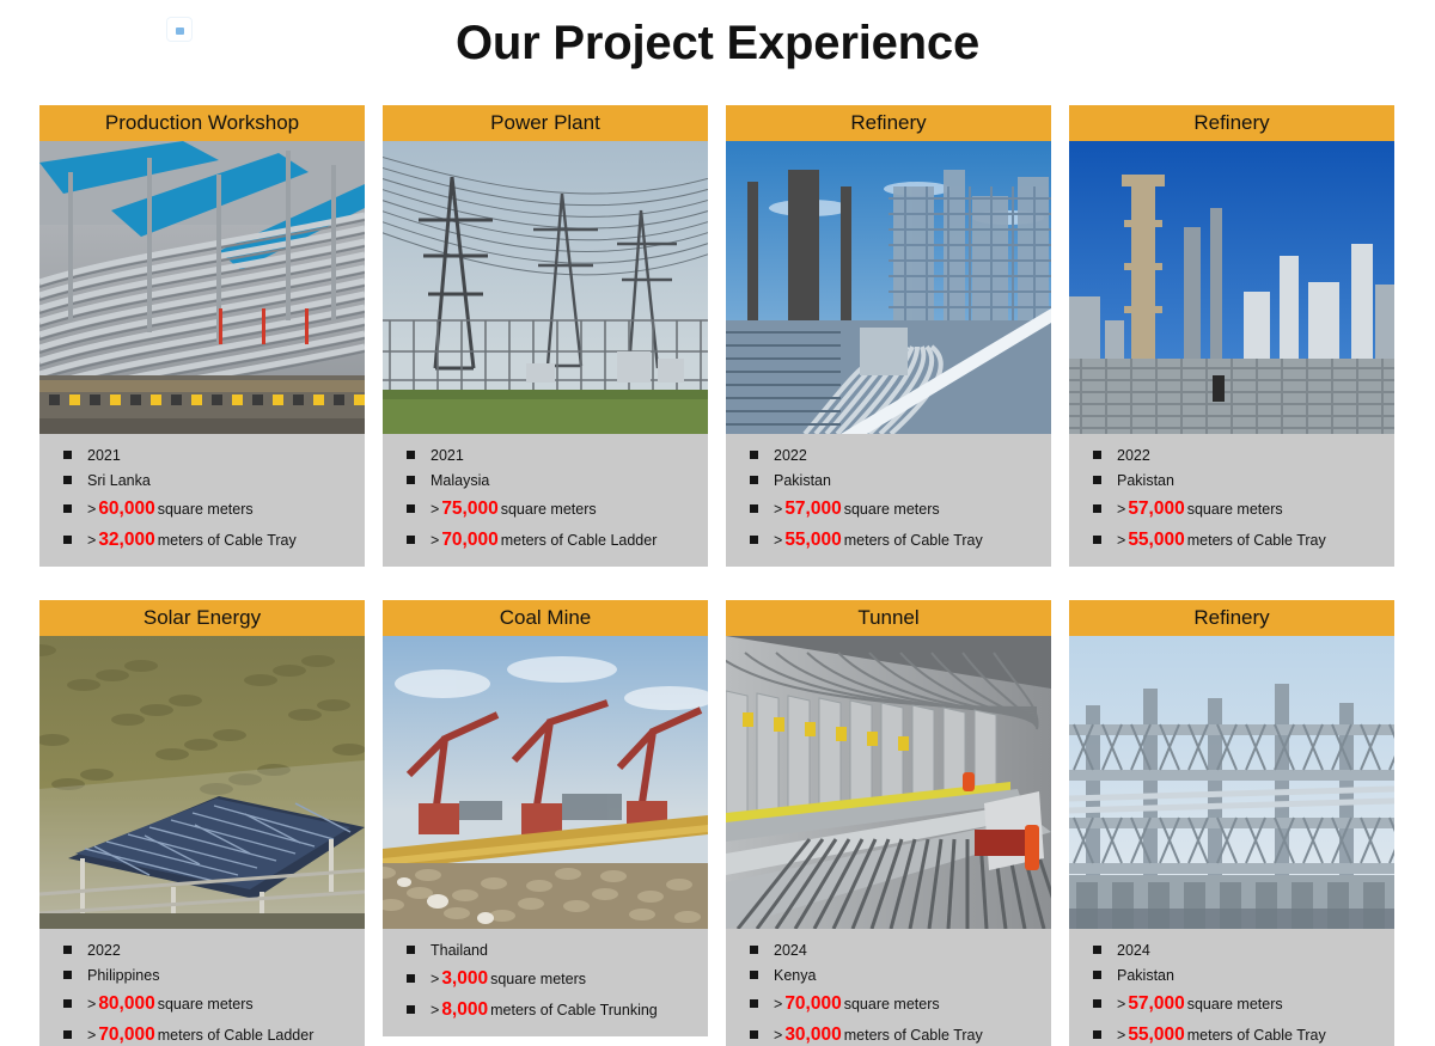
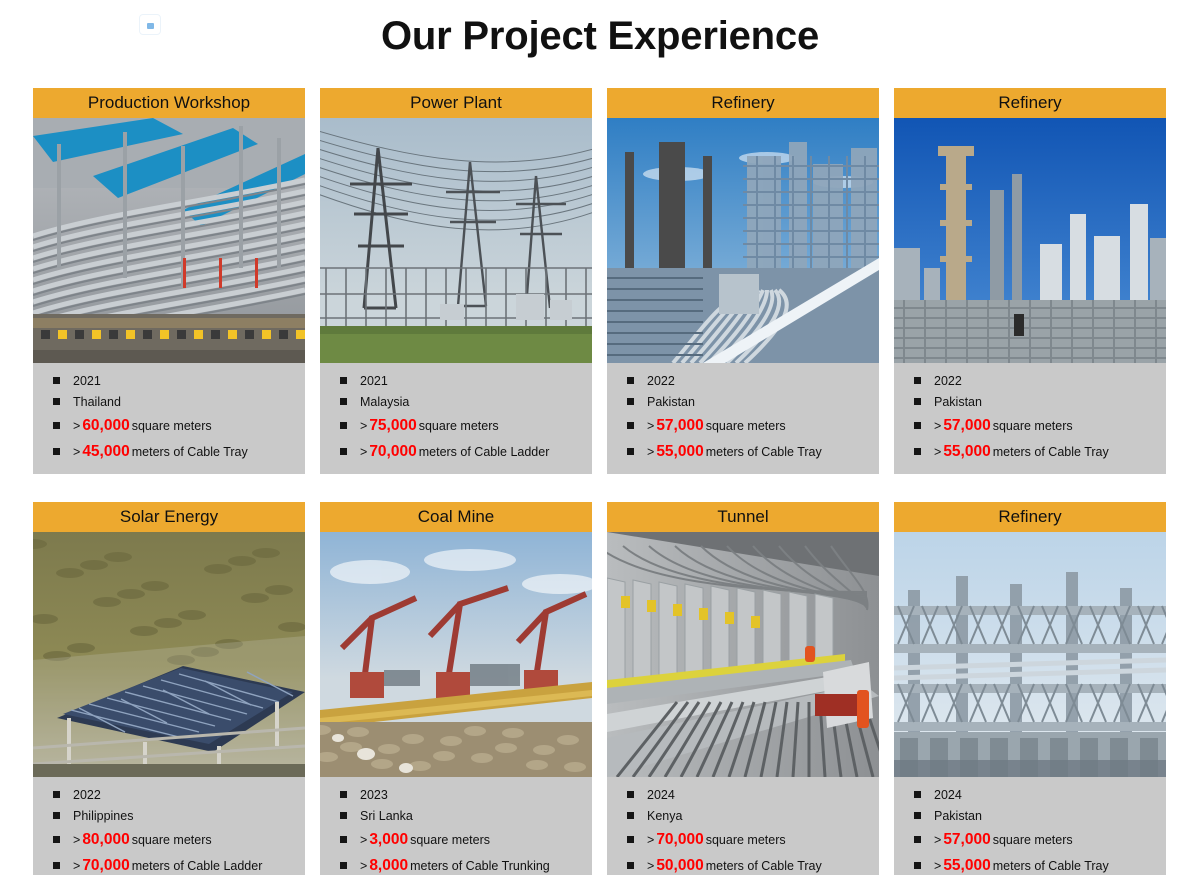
  Our Project Experience
  Production Workshop
  2021
- Sri Lanka
+ Thailand
  > 60,000 square meters
- > 32,000 meters of Cable Tray
+ > 45,000 meters of Cable Tray
  Power Plant
  2021
  Malaysia
  > 75,000 square meters
  > 70,000 meters of Cable Ladder
  Refinery
  2022
  Pakistan
  > 57,000 square meters
  > 55,000 meters of Cable Tray
  Refinery
  2022
  Pakistan
  > 57,000 square meters
  > 55,000 meters of Cable Tray
  Solar Energy
  2022
  Philippines
  > 80,000 square meters
  > 70,000 meters of Cable Ladder
  Coal Mine
+ 2023
- Thailand
+ Sri Lanka
  > 3,000 square meters
  > 8,000 meters of Cable Trunking
  Tunnel
  2024
  Kenya
  > 70,000 square meters
- > 30,000 meters of Cable Tray
+ > 50,000 meters of Cable Tray
  Refinery
  2024
  Pakistan
  > 57,000 square meters
  > 55,000 meters of Cable Tray
